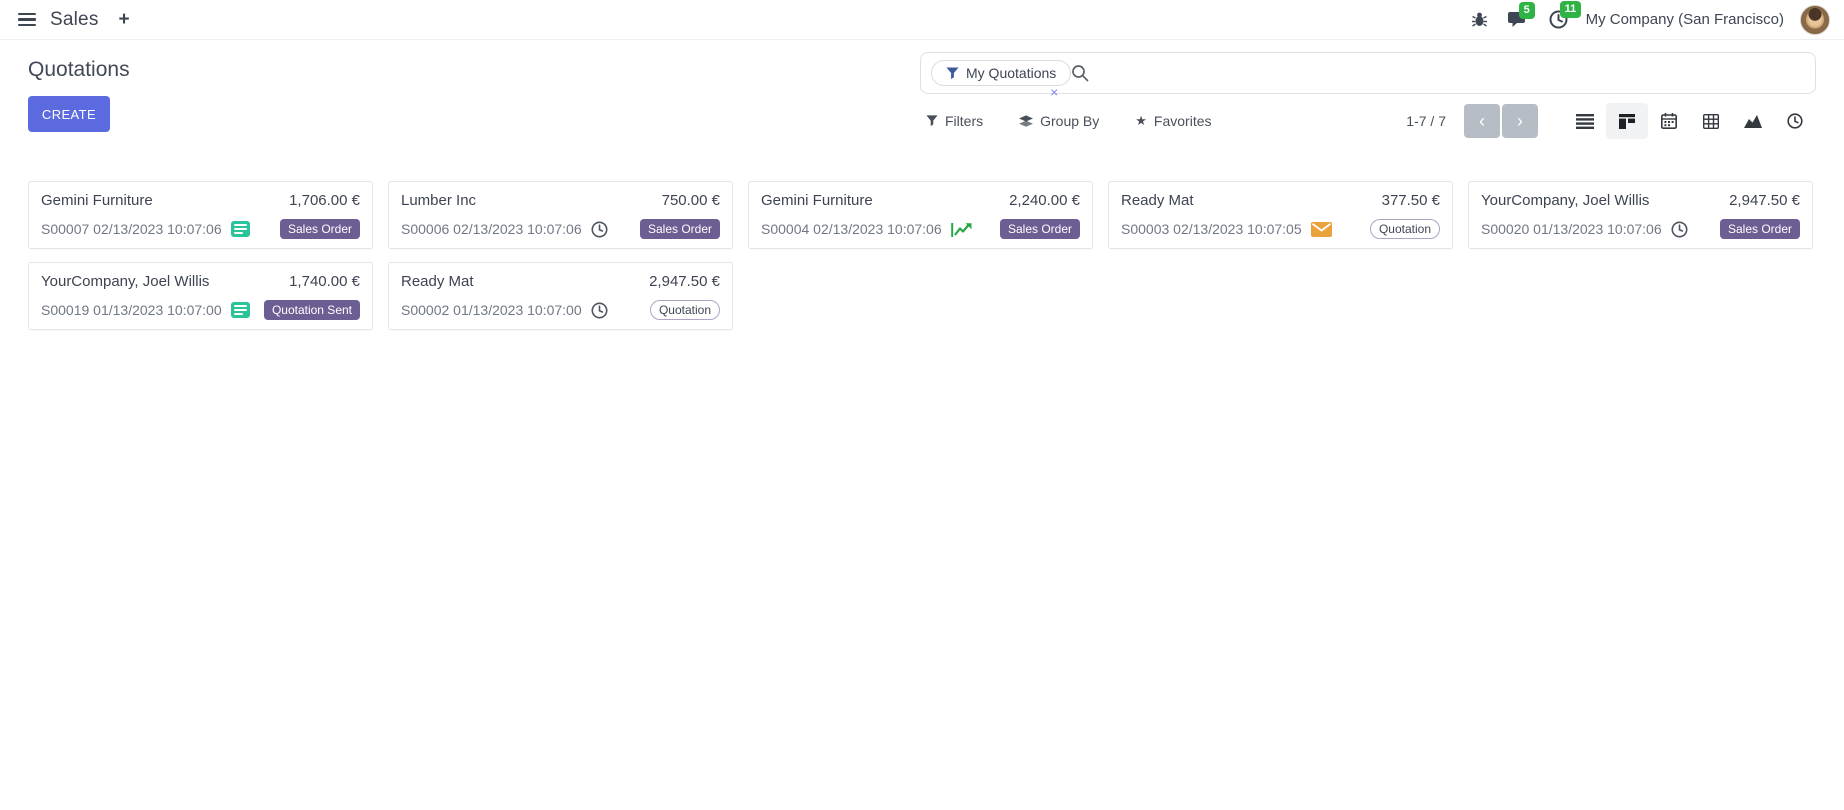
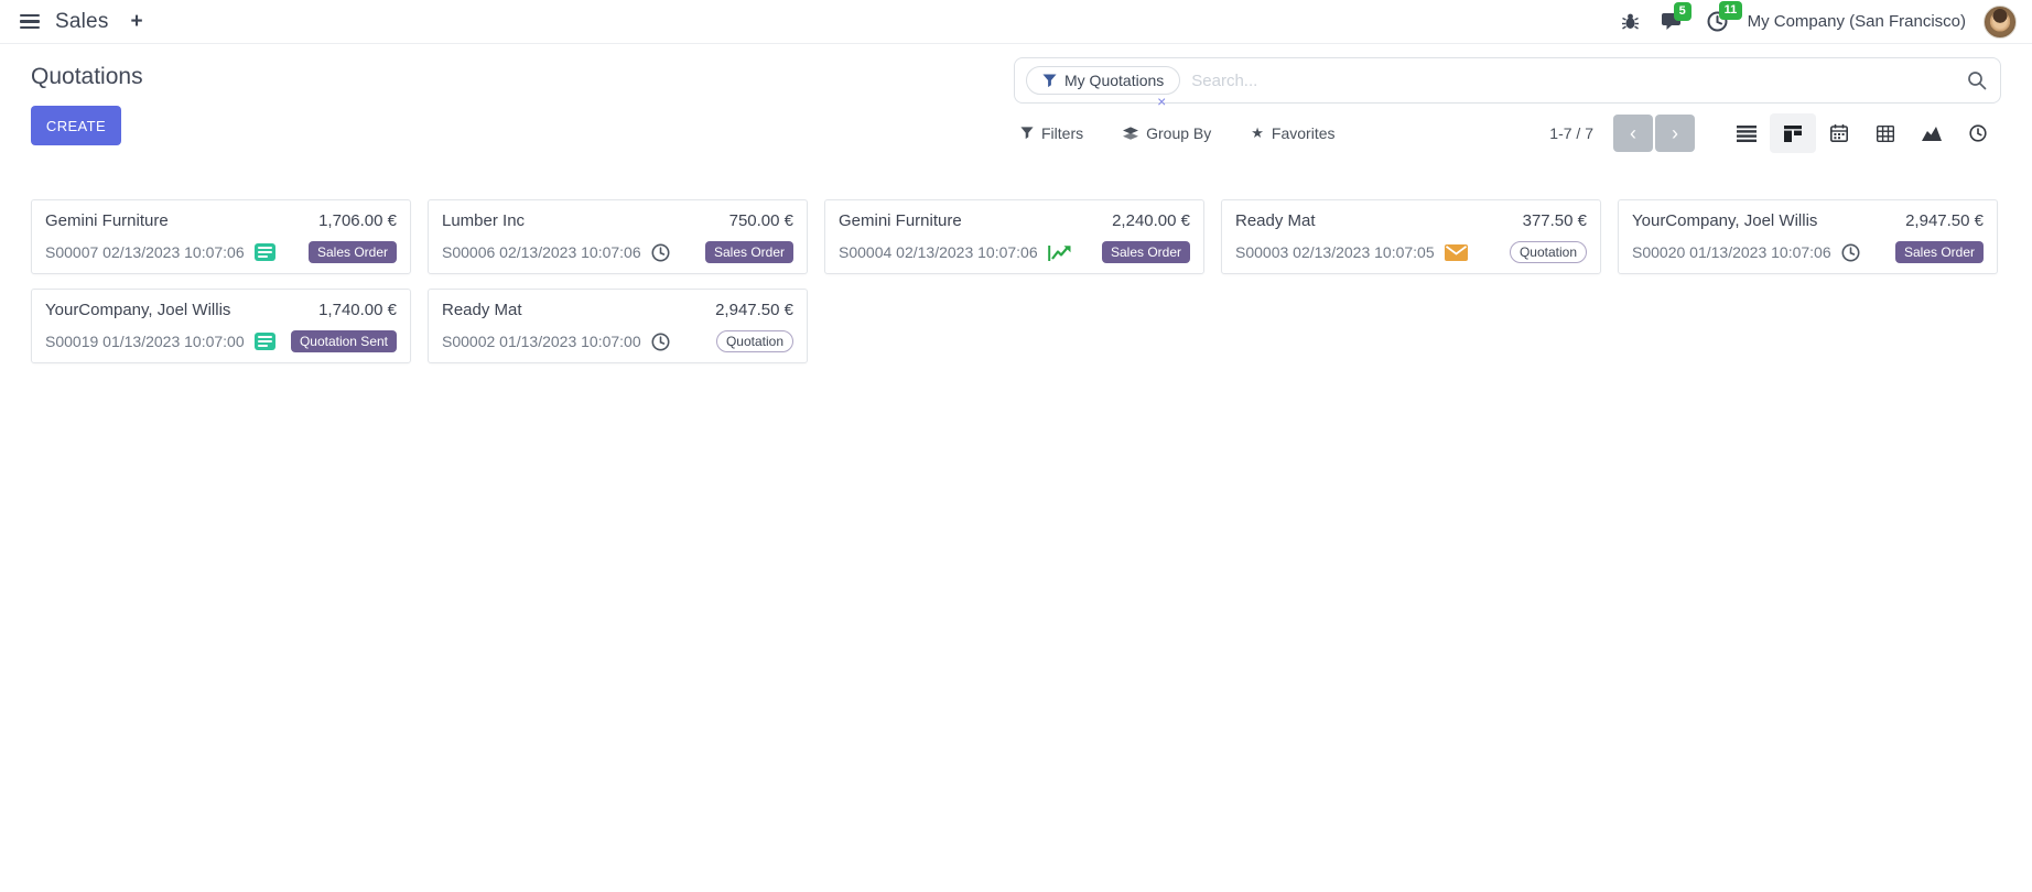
  Sales
  +
  5
  11
  My Company (San Francisco)
  Quotations
  CREATE
  My Quotations
  ×
+ Search...
  Filters
  Group By
  ★
  Favorites
  1-7 / 7
  ‹
  ›
  Gemini Furniture
  1,706.00 €
  S00007 02/13/2023 10:07:06
  Sales Order
  Lumber Inc
  750.00 €
  S00006 02/13/2023 10:07:06
  Sales Order
  Gemini Furniture
  2,240.00 €
  S00004 02/13/2023 10:07:06
  Sales Order
  Ready Mat
  377.50 €
  S00003 02/13/2023 10:07:05
  Quotation
  YourCompany, Joel Willis
  2,947.50 €
  S00020 01/13/2023 10:07:06
  Sales Order
  YourCompany, Joel Willis
  1,740.00 €
  S00019 01/13/2023 10:07:00
  Quotation Sent
  Ready Mat
  2,947.50 €
  S00002 01/13/2023 10:07:00
  Quotation
